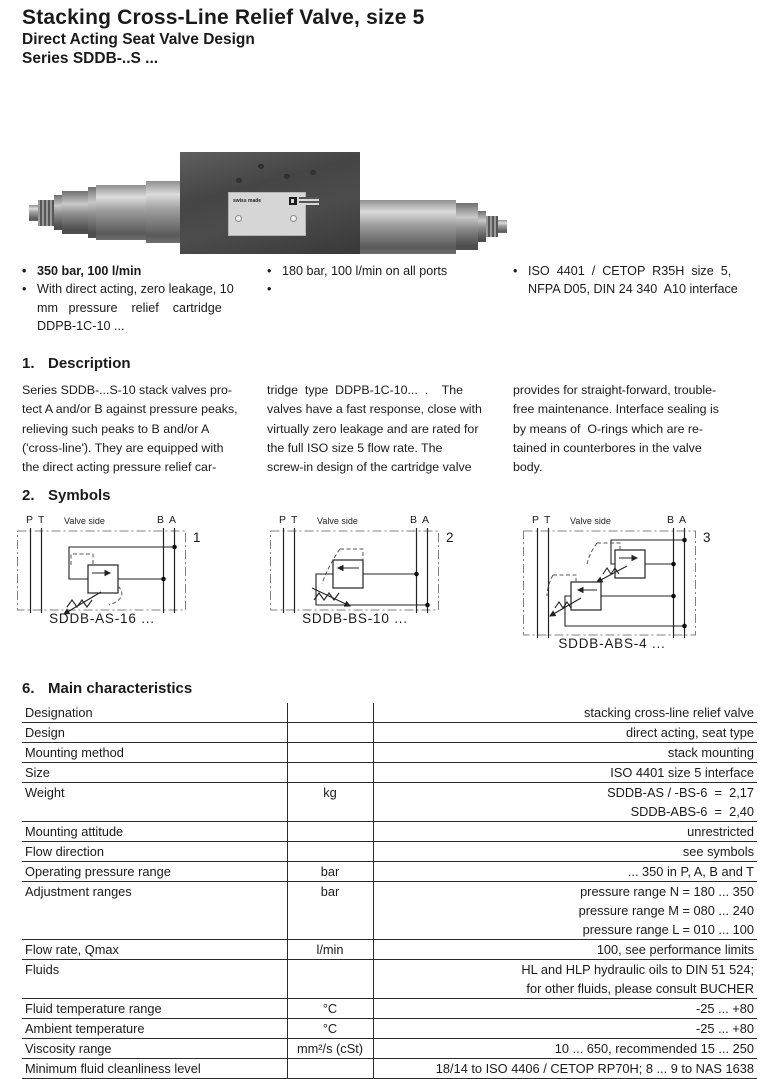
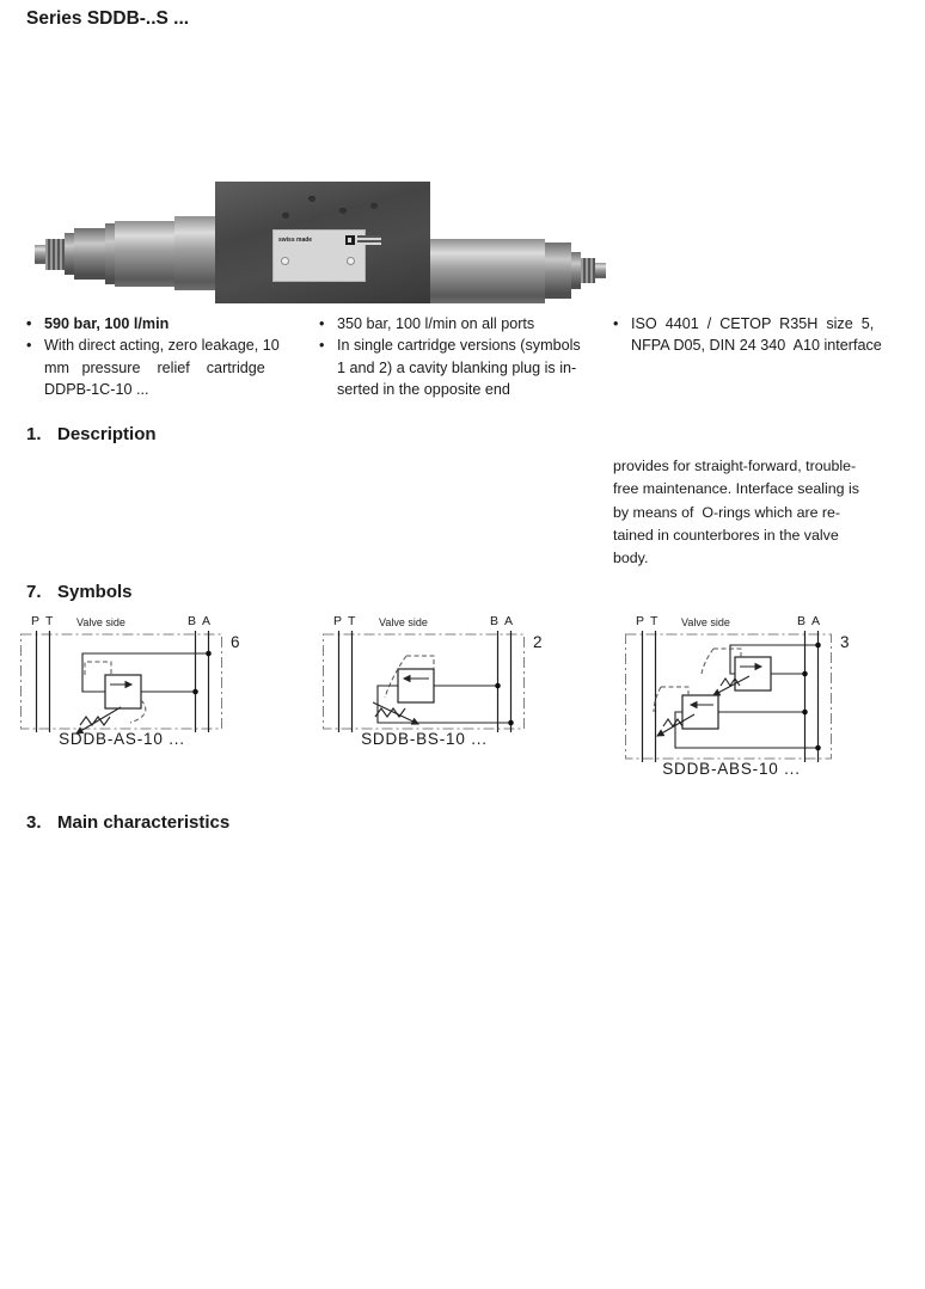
- Stacking Cross-Line Relief Valve, size 5
- Direct Acting Seat Valve Design
  Series SDDB-..S ...
  •
- 350 bar, 100 l/min
+ 590 bar, 100 l/min
  •
  With direct acting, zero leakage, 10
  mm pressure relief cartridge
  DDPB-1C-10 ...
  •
- 180 bar, 100 l/min on all ports
+ 350 bar, 100 l/min on all ports
  •
+ In single cartridge versions (symbols
+ 1 and 2) a cavity blanking plug is in-
+ serted in the opposite end
  •
  ISO 4401 / CETOP R35H size 5,
  NFPA D05, DIN 24 340 A10 interface
  1. Description
- Series SDDB-...S-10 stack valves pro-
- tect A and/or B against pressure peaks,
- relieving such peaks to B and/or A
- ('cross-line'). They are equipped with
- the direct acting pressure relief car-
- tridge type DDPB-1C-10... . The
- valves have a fast response, close with
- virtually zero leakage and are rated for
- the full ISO size 5 flow rate. The
- screw-in design of the cartridge valve
  provides for straight-forward, trouble-
  free maintenance. Interface sealing is
  by means of O-rings which are re-
  tained in counterbores in the valve
  body.
- 2. Symbols
+ 7. Symbols
  P
  T
  Valve side
  B
  A
- 1
+ 6
- SDDB-AS-16 ...
+ SDDB-AS-10 ...
  P
  T
  Valve side
  B
  A
  2
  SDDB-BS-10 ...
  P
  T
  Valve side
  B
  A
  3
- SDDB-ABS-4 ...
+ SDDB-ABS-10 ...
- 6. Main characteristics
+ 3. Main characteristics
- Designation		stacking cross-line relief valve
- Design		direct acting, seat type
- Mounting method		stack mounting
- Size		ISO 4401 size 5 interface
- Weight	kg	SDDB-AS / -BS-6 = 2,17 SDDB-ABS-6 = 2,40
- Mounting attitude		unrestricted
- Flow direction		see symbols
- Operating pressure range	bar	... 350 in P, A, B and T
- Adjustment ranges	bar	pressure range N = 180 ... 350 pressure range M = 080 ... 240 pressure range L = 010 ... 100
- Flow rate, Qmax	l/min	100, see performance limits
- Fluids		HL and HLP hydraulic oils to DIN 51 524; for other fluids, please consult BUCHER
- Fluid temperature range	°C	-25 ... +80
- Ambient temperature	°C	-25 ... +80
- Viscosity range	mm²/s (cSt)	10 ... 650, recommended 15 ... 250
- Minimum fluid cleanliness level		18/14 to ISO 4406 / CETOP RP70H; 8 ... 9 to NAS 1638
